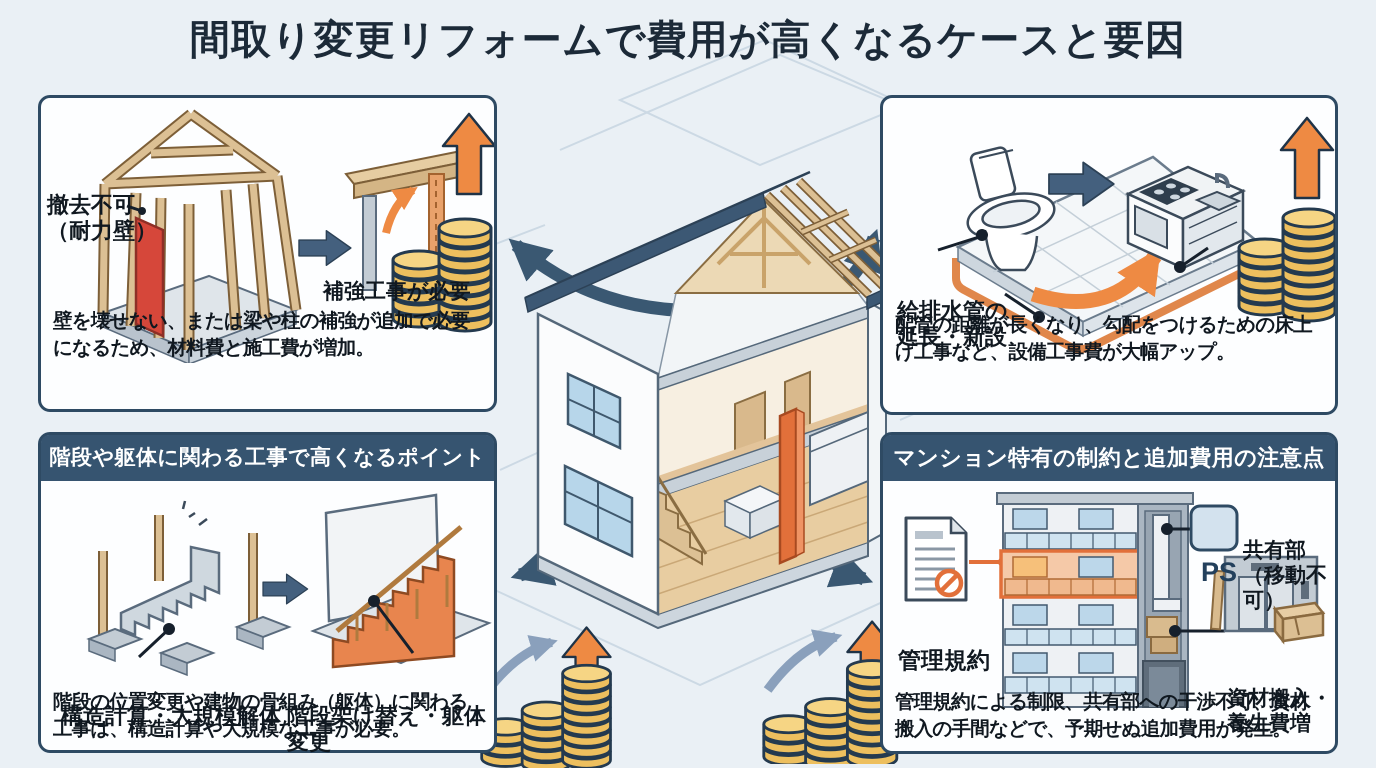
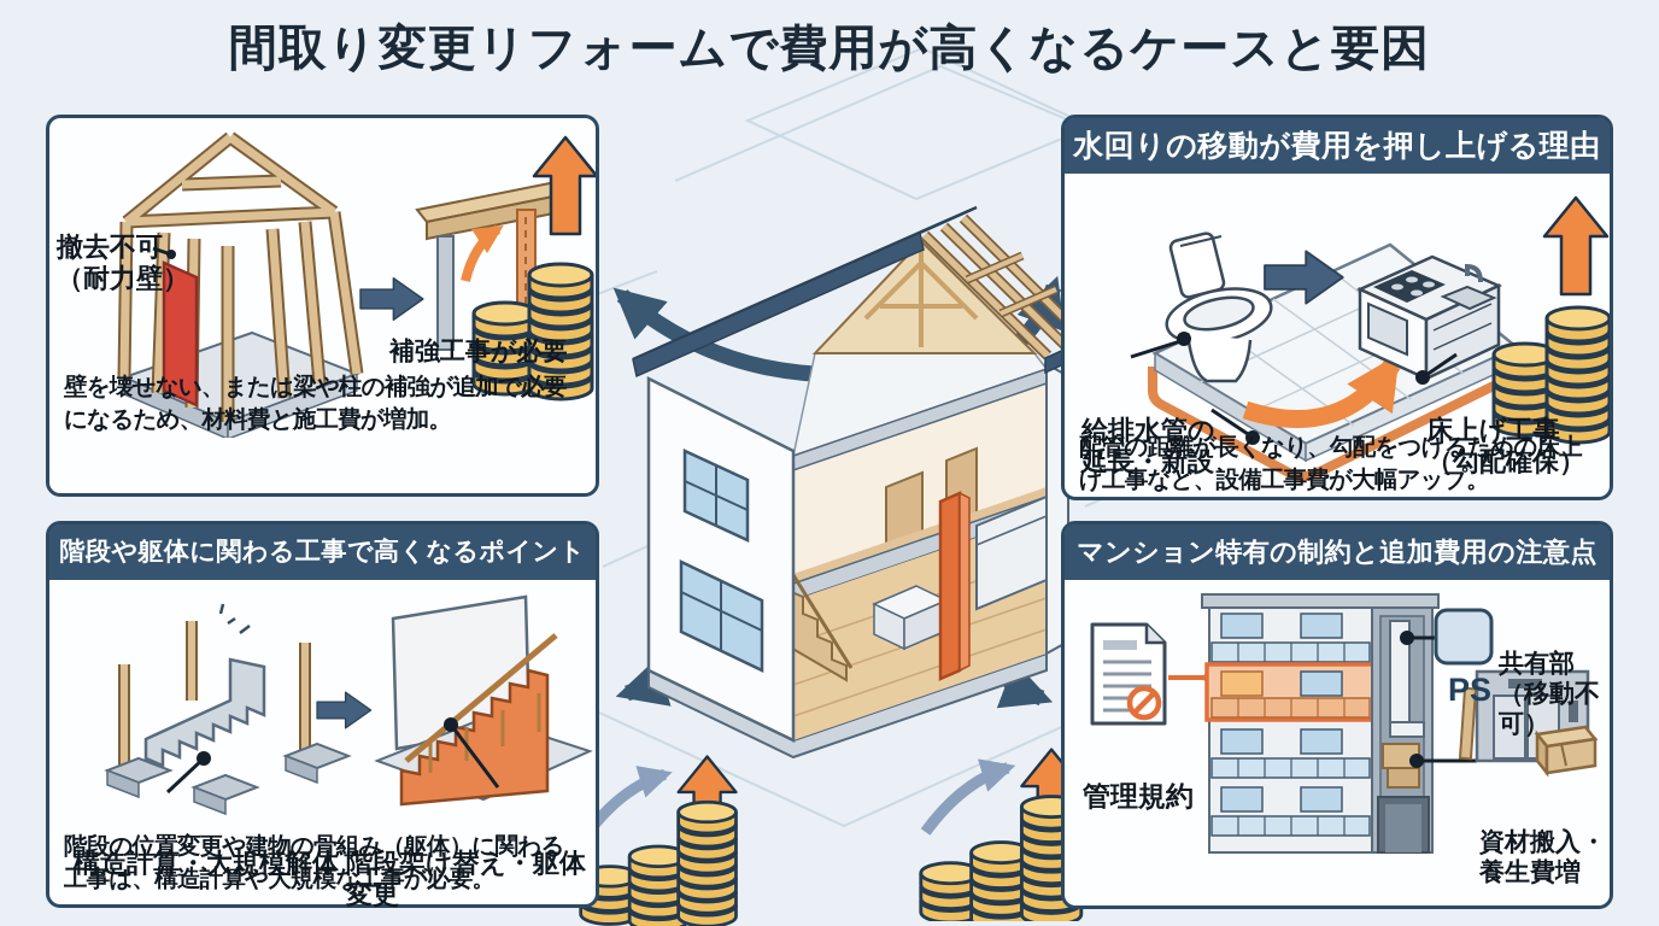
  間取り変更リフォームで費用が高くなるケースと要因
  撤去不可
  （耐力壁）
  補強工事が必要
  壁を壊せない、または梁や柱の補強が追加で必要になるため、材料費と施工費が増加。
+ 水回りの移動が費用を押し上げる理由
  給排水管の
  延長・新設
+ 床上げ工事
+ （勾配確保）
  配管の距離が長くなり、勾配をつけるための床上げ工事など、設備工事費が大幅アップ。
  階段や躯体に関わる工事で高くなるポイント
  構造計算・大規模解体
  階段架け替え・躯体変更
  階段の位置変更や建物の骨組み（躯体）に関わる工事は、構造計算や大規模な工事が必要。
  マンション特有の制約と追加費用の注意点
  PS
  共有部
  （移動不可）
  管理規約
  資材搬入・
  養生費増
- 管理規約による制限、共有部への干渉不可、資材搬入の手間などで、予期せぬ追加費用が発生。
